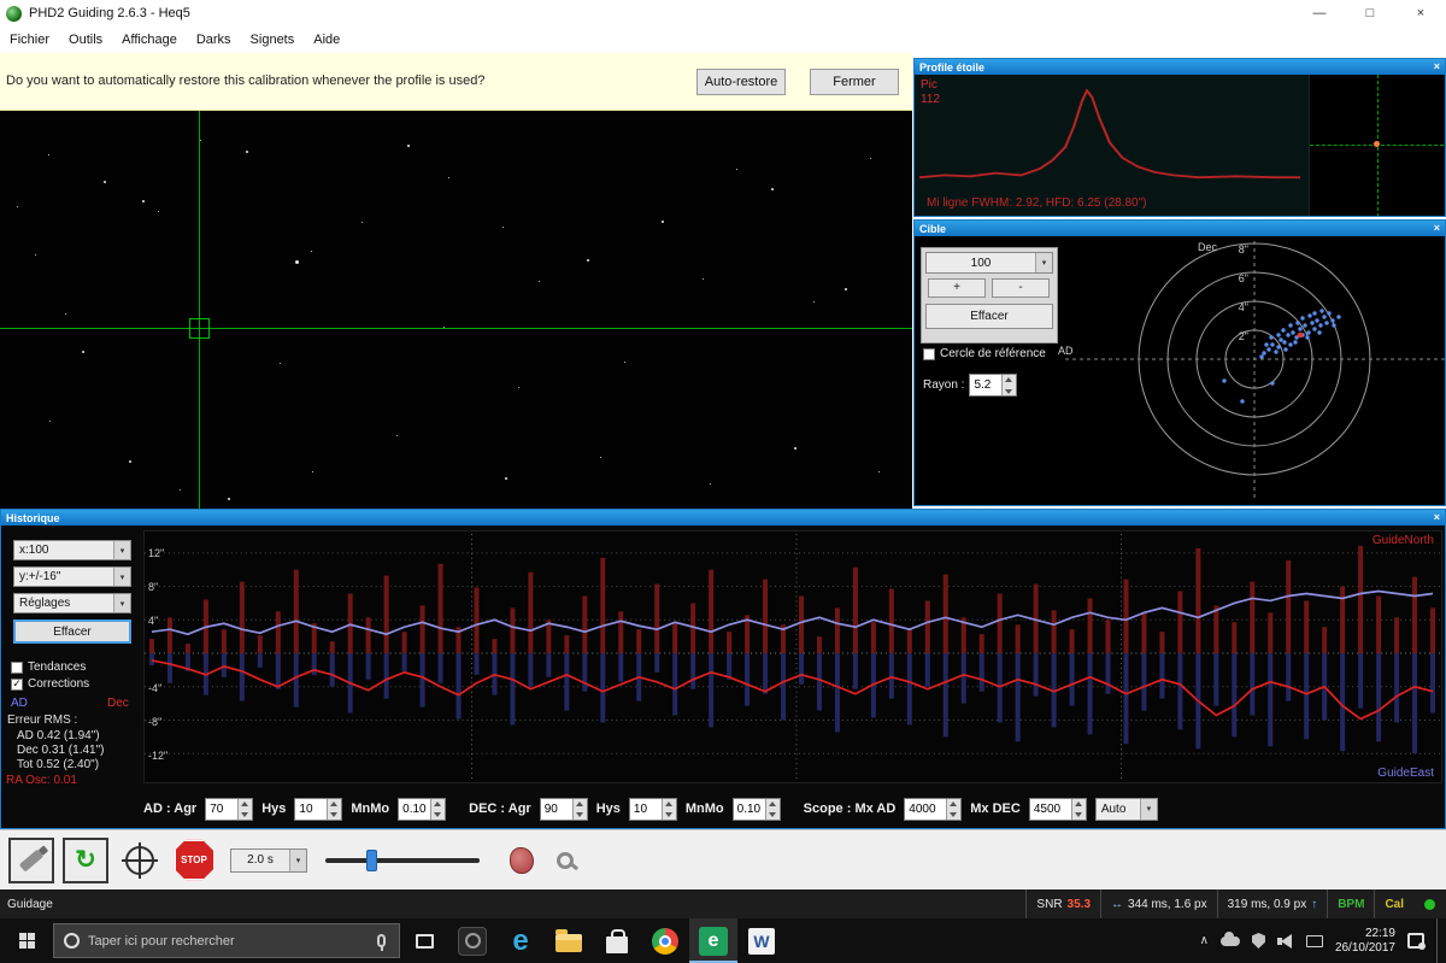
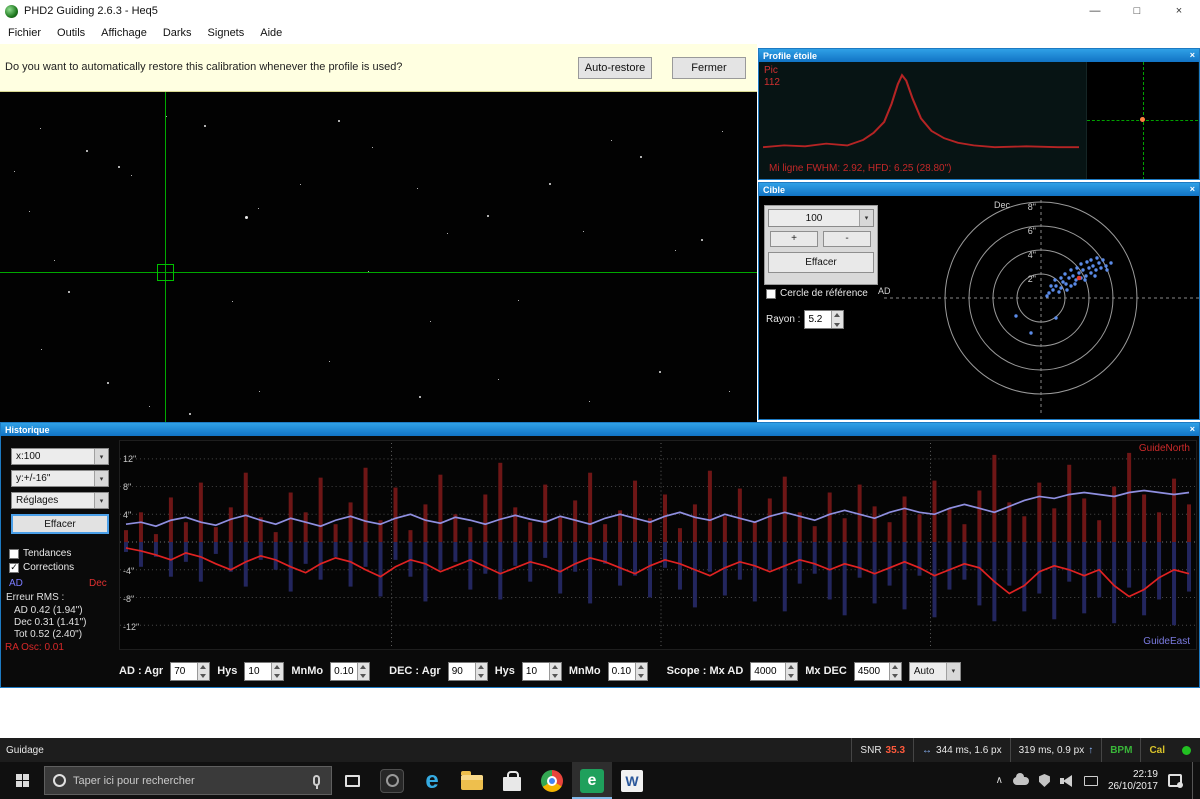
  PHD2 Guiding 2.6.3 - Heq5
  —
  □
  ×
  Fichier
  Outils
  Affichage
  Darks
  Signets
  Aide
  Do you want to automatically restore this calibration whenever the profile is used?
  Auto-restore
  Fermer
  Profile étoile
  ×
  Pic
  112
  Mi ligne FWHM: 2.92, HFD: 6.25 (28.80")
  Cible
  ×
  100
  +
  -
  Effacer
  Cercle de référence
  Rayon :
  5.2
  Dec
  8"
  6"
  4"
  2"
  AD
  Historique
  ×
  x:100
  y:+/-16"
  Réglages
  Effacer
  Tendances
  ✓
  Corrections
  AD
  Dec
  Erreur RMS :
  AD 0.42 (1.94")
  Dec 0.31 (1.41")
  Tot 0.52 (2.40")
  RA Osc: 0.01
  GuideNorth
  GuideEast
  12"
  8"
  4"
  -4"
  -8"
  -12"
  AD : Agr
  70
  Hys
  10
  MnMo
  0.10
  DEC : Agr
  90
  Hys
  10
  MnMo
  0.10
  Scope : Mx AD
  4000
  Mx DEC
  4500
  Auto
- ↻
- STOP
- 2.0 s
  Guidage
  SNR
  35.3
  ↔
  344 ms, 1.6 px
  319 ms, 0.9 px
  ↑
  BPM
  Cal
  Taper ici pour rechercher
  e
  e
  W
  ∧
  22:19
  26/10/2017
